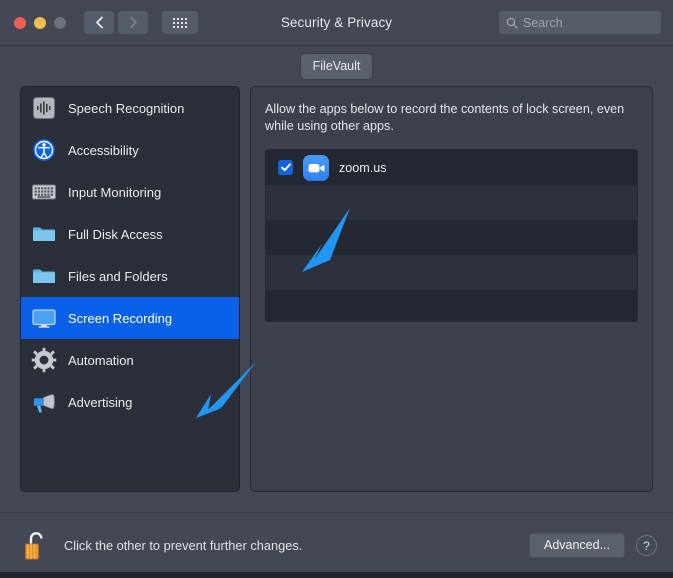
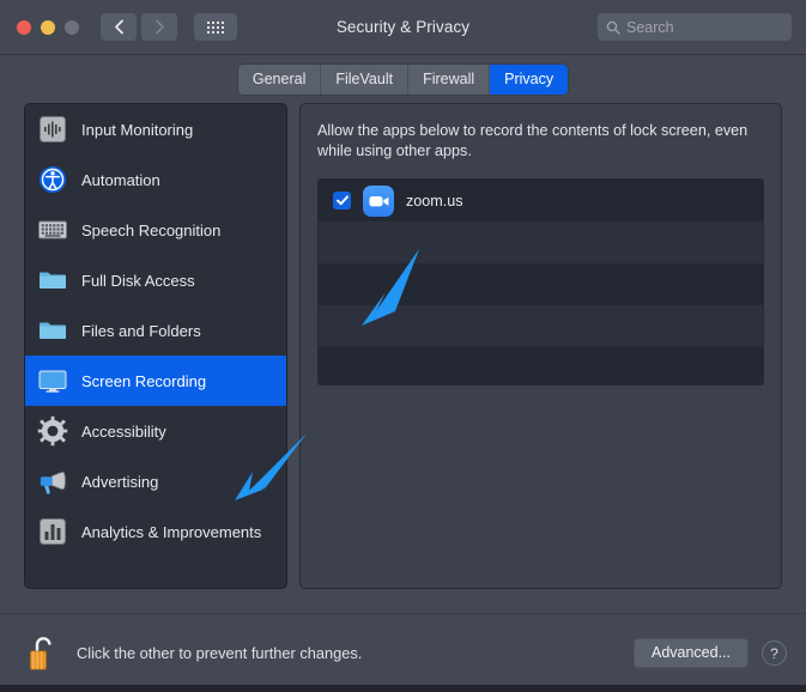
  Security & Privacy
  Search
+ General
  FileVault
+ Firewall
+ Privacy
- Speech Recognition
+ Input Monitoring
- Accessibility
+ Automation
- Input Monitoring
+ Speech Recognition
  Full Disk Access
  Files and Folders
  Screen Recording
- Automation
+ Accessibility
  Advertising
+ Analytics & Improvements
  Allow the apps below to record the contents of lock screen, even while using other apps.
  zoom.us
  Click the other to prevent further changes.
  Advanced...
  ?
